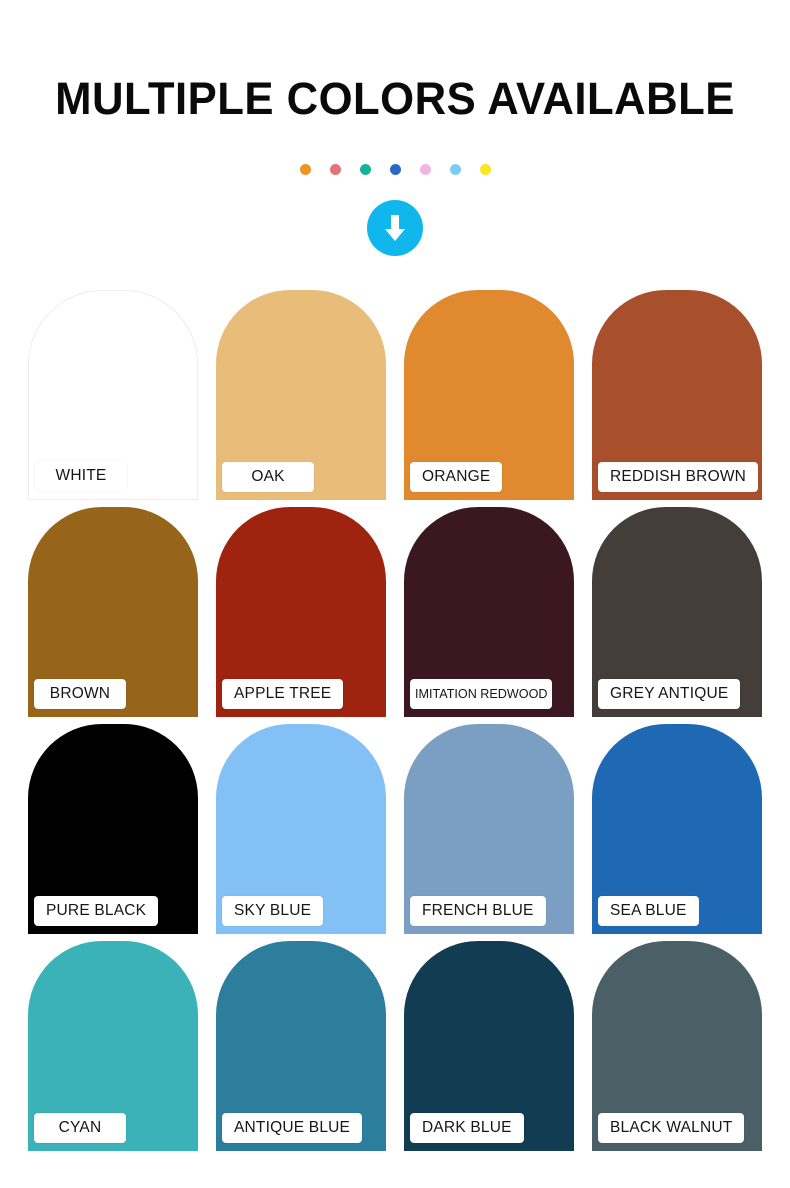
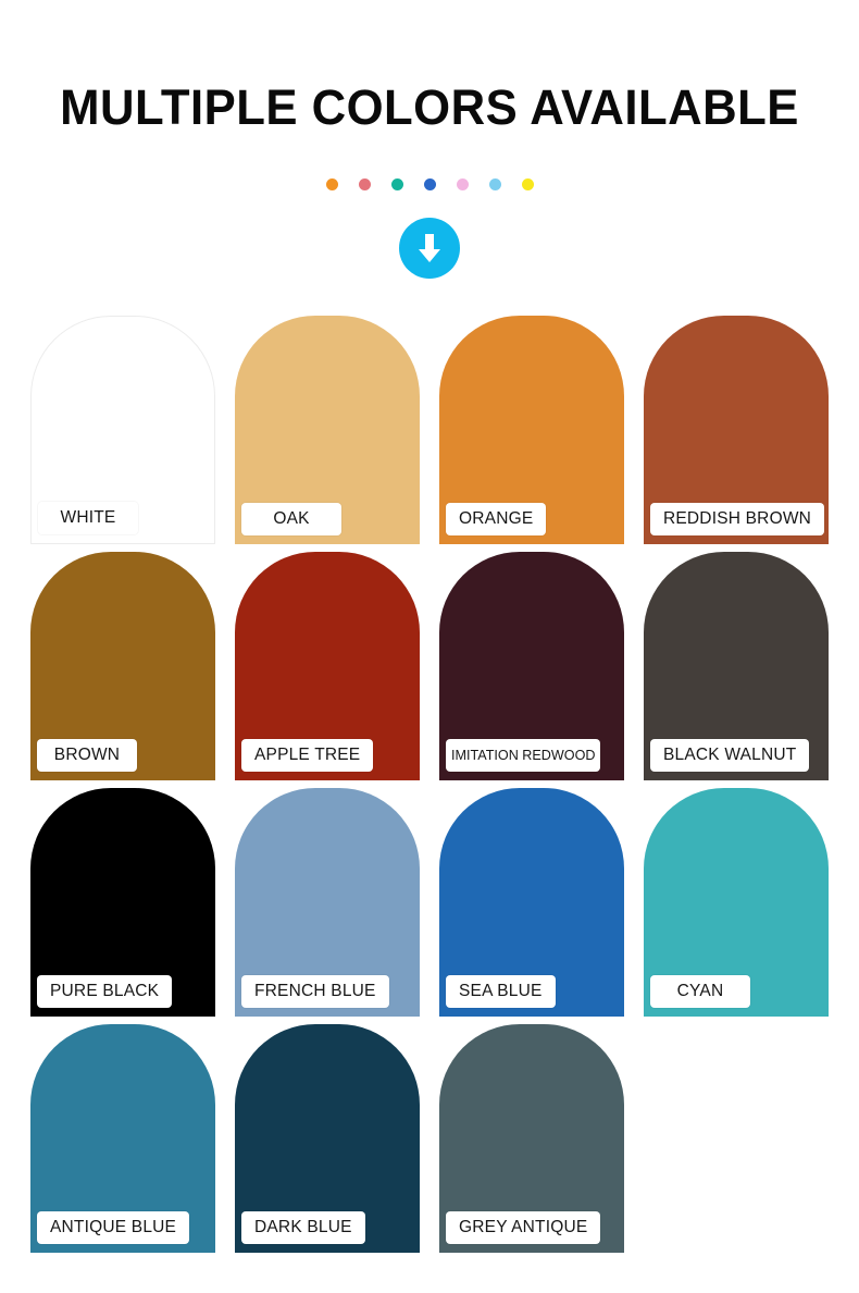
  MULTIPLE COLORS AVAILABLE
  WHITE
  OAK
  ORANGE
  REDDISH BROWN
  BROWN
  APPLE TREE
  IMITATION REDWOOD
- GREY ANTIQUE
+ BLACK WALNUT
  PURE BLACK
- SKY BLUE
  FRENCH BLUE
  SEA BLUE
  CYAN
  ANTIQUE BLUE
  DARK BLUE
- BLACK WALNUT
+ GREY ANTIQUE
